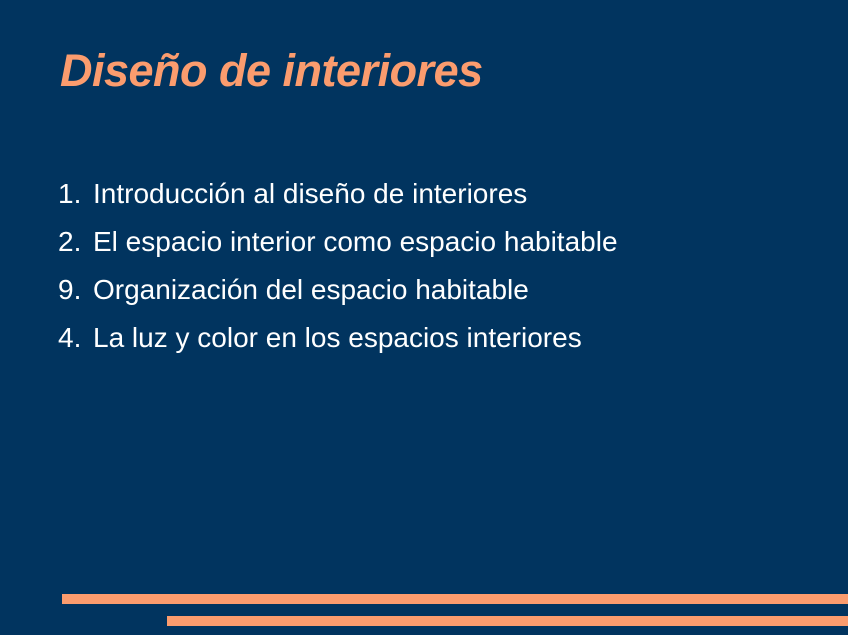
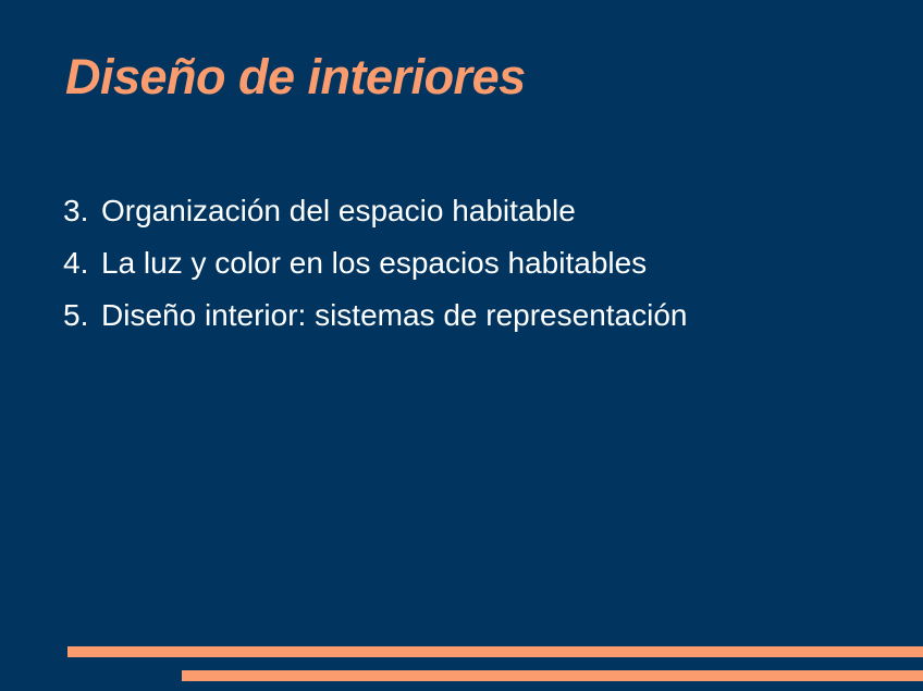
  Diseño de interiores
- 1.
- Introducción al diseño de interiores
- 2.
- El espacio interior como espacio habitable
- 9.
+ 3.
  Organización del espacio habitable
  4.
- La luz y color en los espacios interiores
+ La luz y color en los espacios habitables
+ 5.
+ Diseño interior: sistemas de representación
